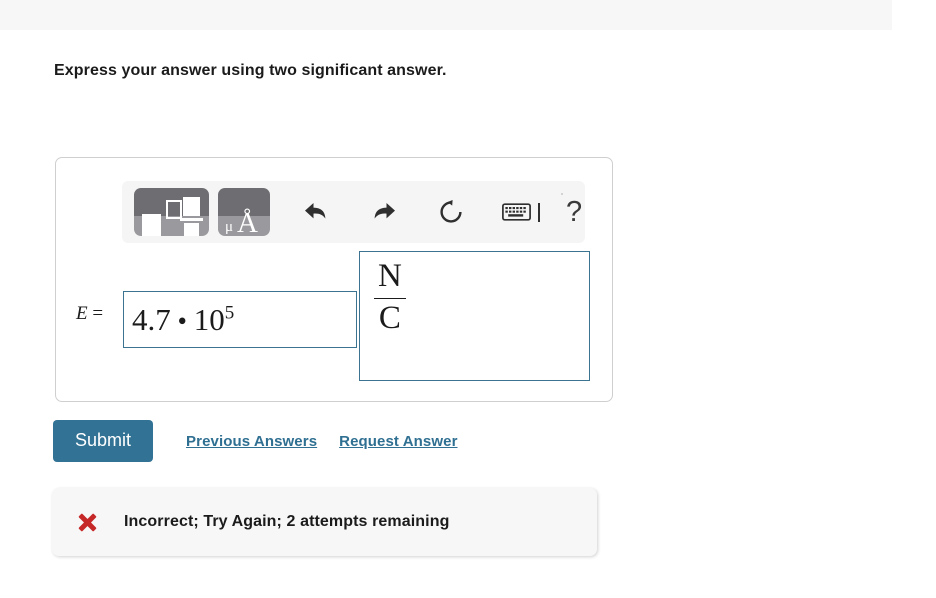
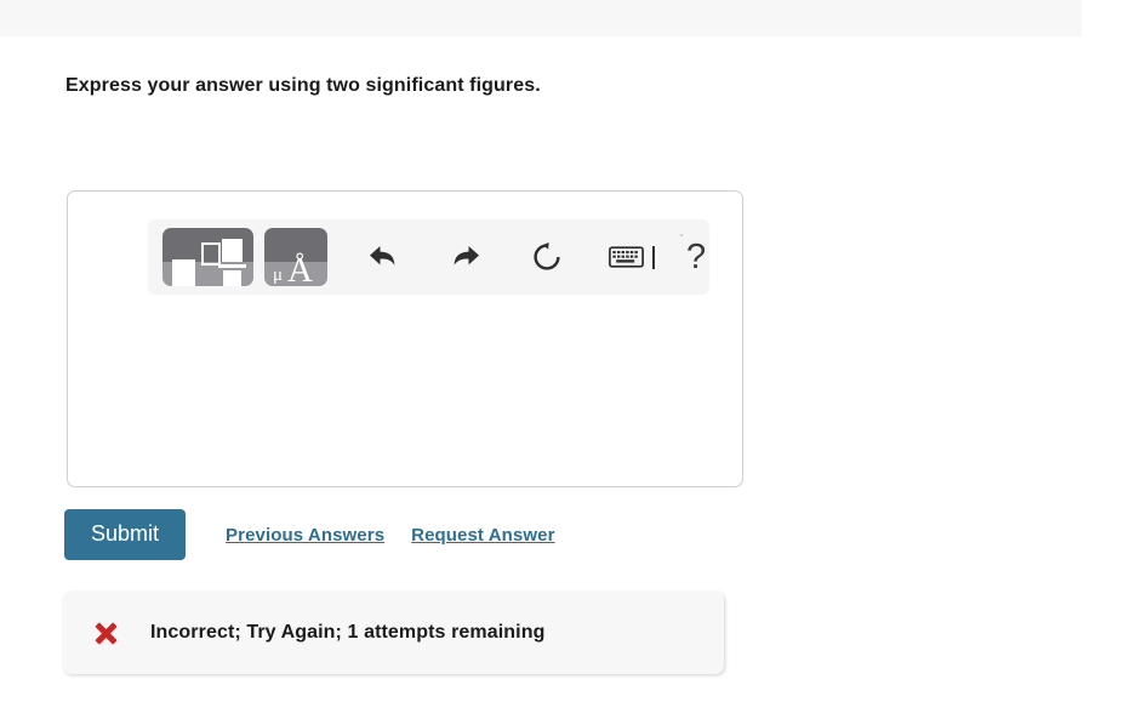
- Express your answer using two significant answer.
+ Express your answer using two significant figures.
  μ
  Å
  ?
- E =
- 4.7 • 105
- N
- C
  Submit
  Previous Answers
  Request Answer
- Incorrect; Try Again; 2 attempts remaining
+ Incorrect; Try Again; 1 attempts remaining
